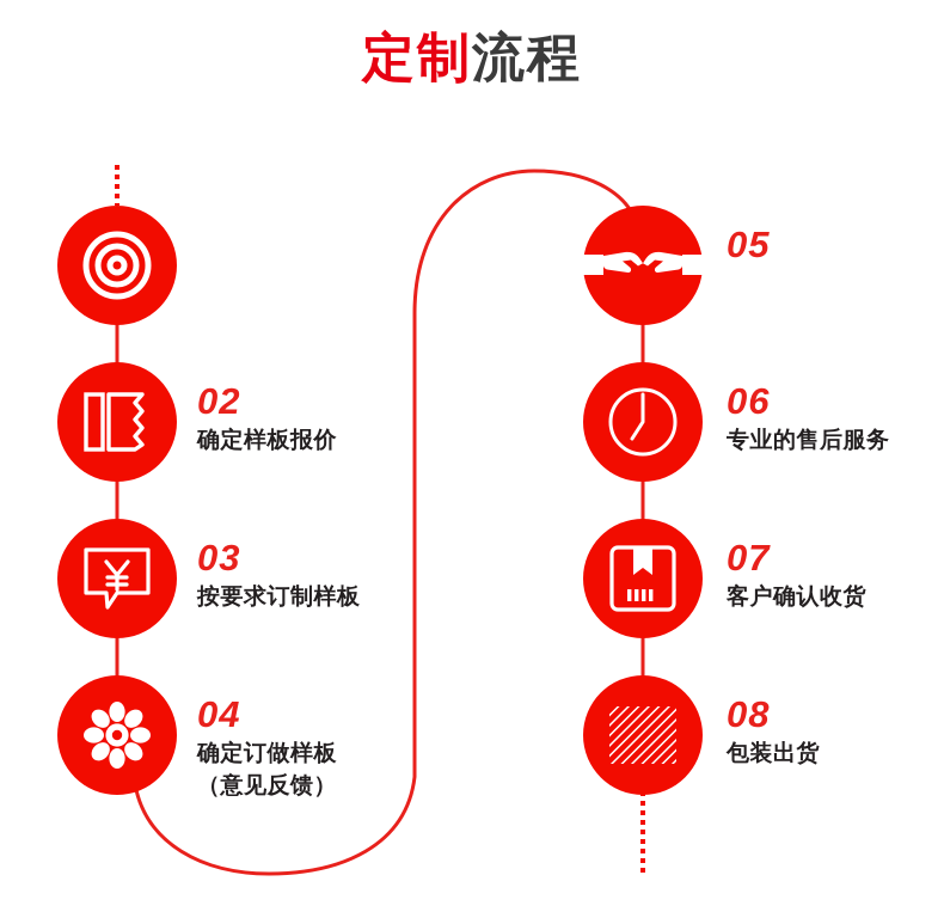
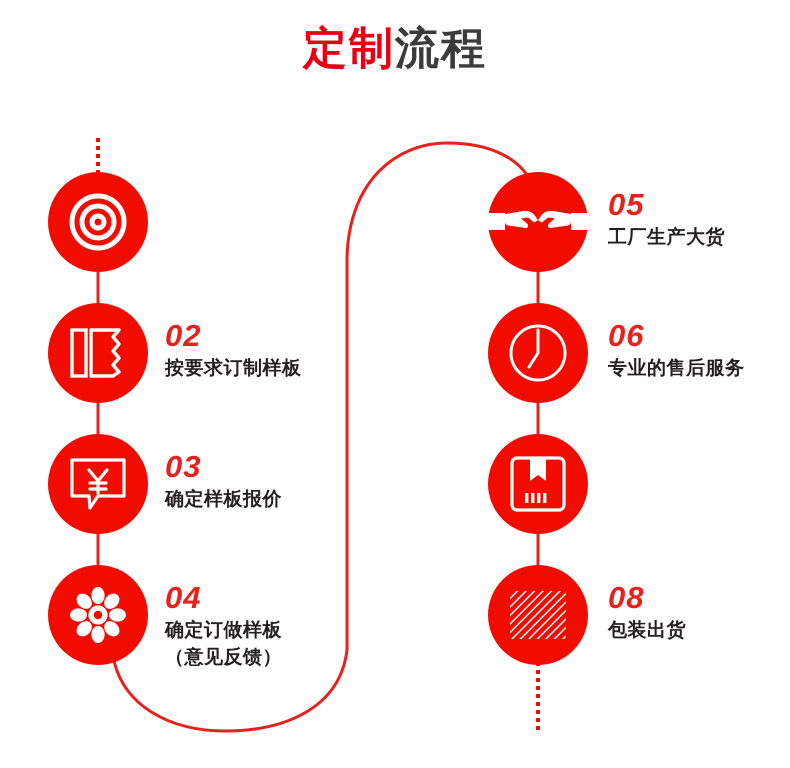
  定制流程
  02
- 确定样板报价
+ 按要求订制样板
  03
- 按要求订制样板
+ 确定样板报价
  04
  确定订做样板
  （意见反馈）
  05
+ 工厂生产大货
  06
  专业的售后服务
- 07
- 客户确认收货
  08
  包装出货
